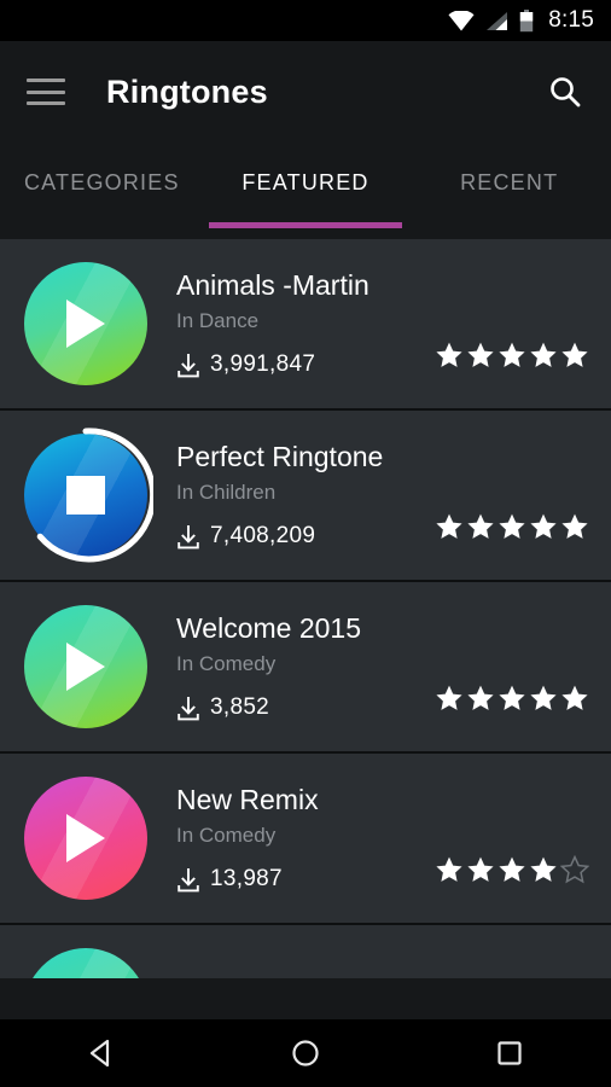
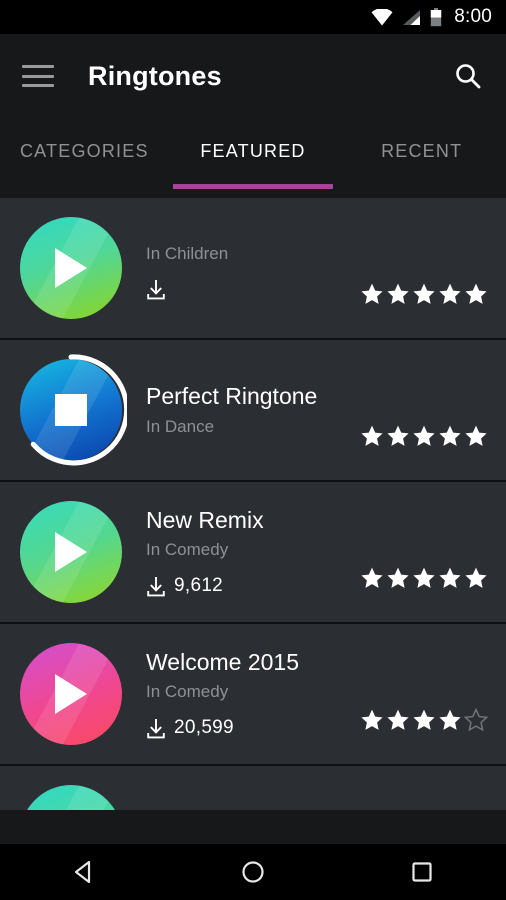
- 8:15
+ 8:00
  Ringtones
  CATEGORIES
  FEATURED
  RECENT
- Animals -Martin
- In Dance
+ In Children
- 3,991,847
  Perfect Ringtone
- In Children
+ In Dance
- 7,408,209
- Welcome 2015
+ New Remix
  In Comedy
- 3,852
+ 9,612
- New Remix
+ Welcome 2015
  In Comedy
- 13,987
+ 20,599
